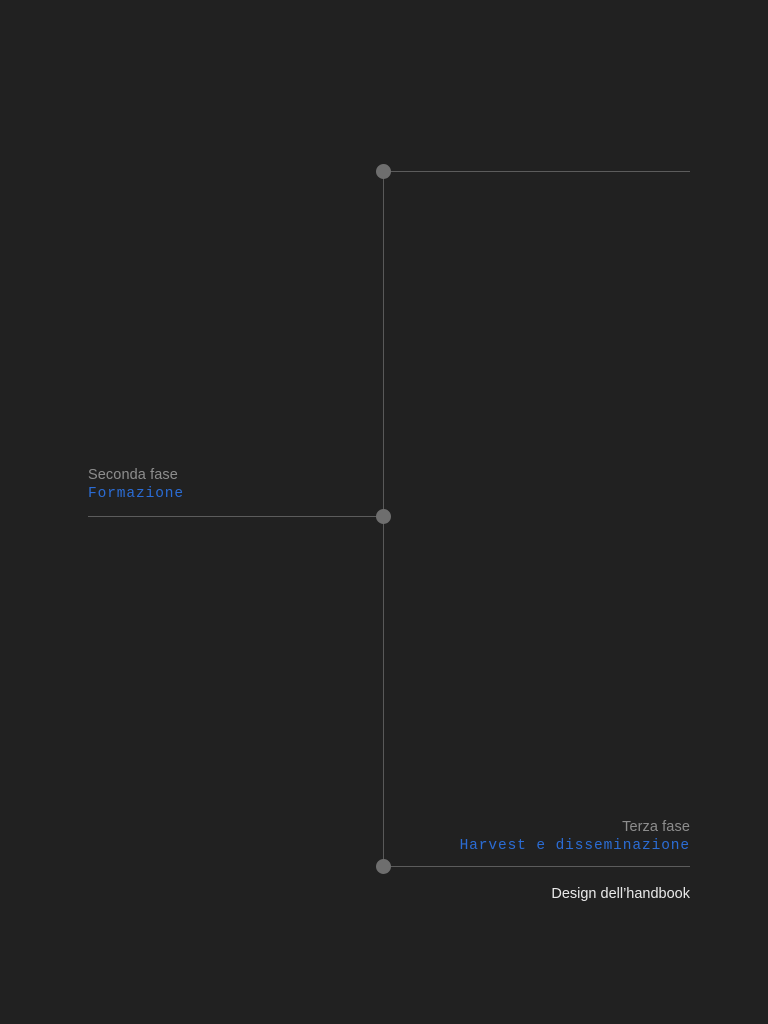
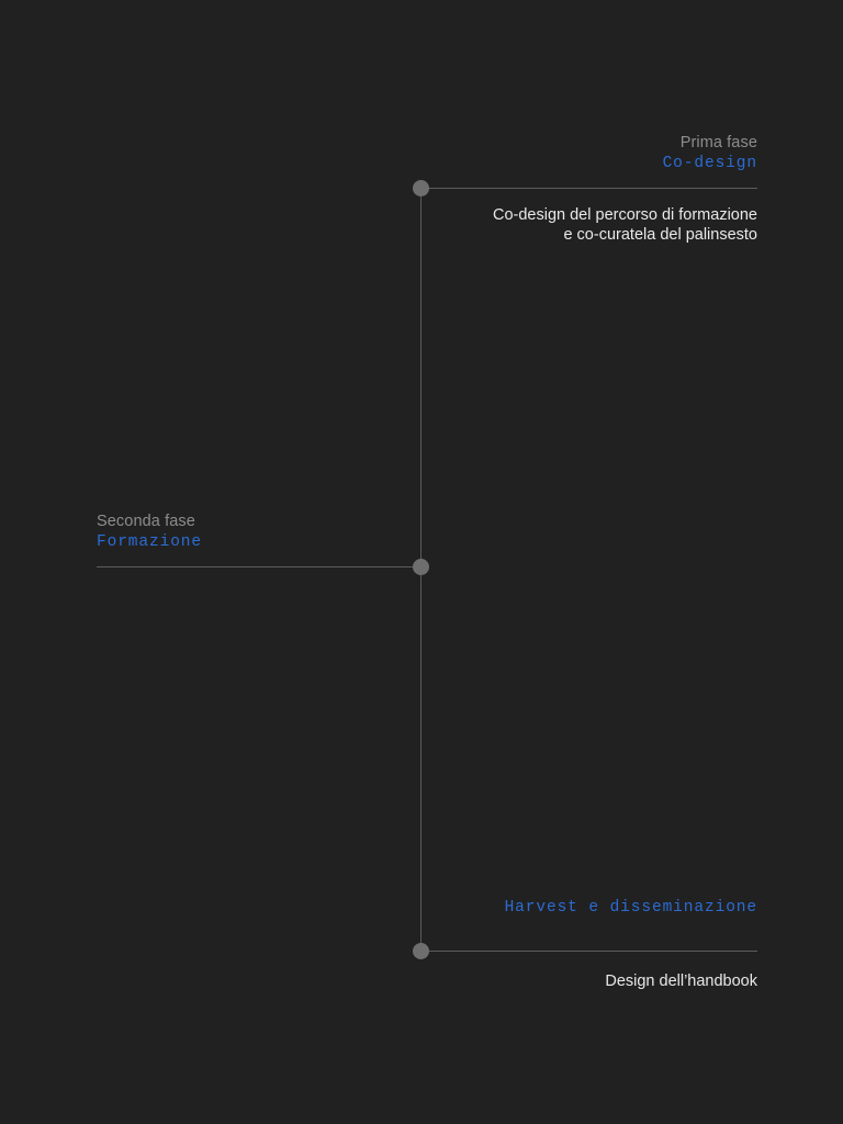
+ Prima fase
+ Co-design
+ Co-design del percorso di formazione
+ e co-curatela del palinsesto
  Seconda fase
  Formazione
- Terza fase
  Harvest e disseminazione
  Design dell’handbook
